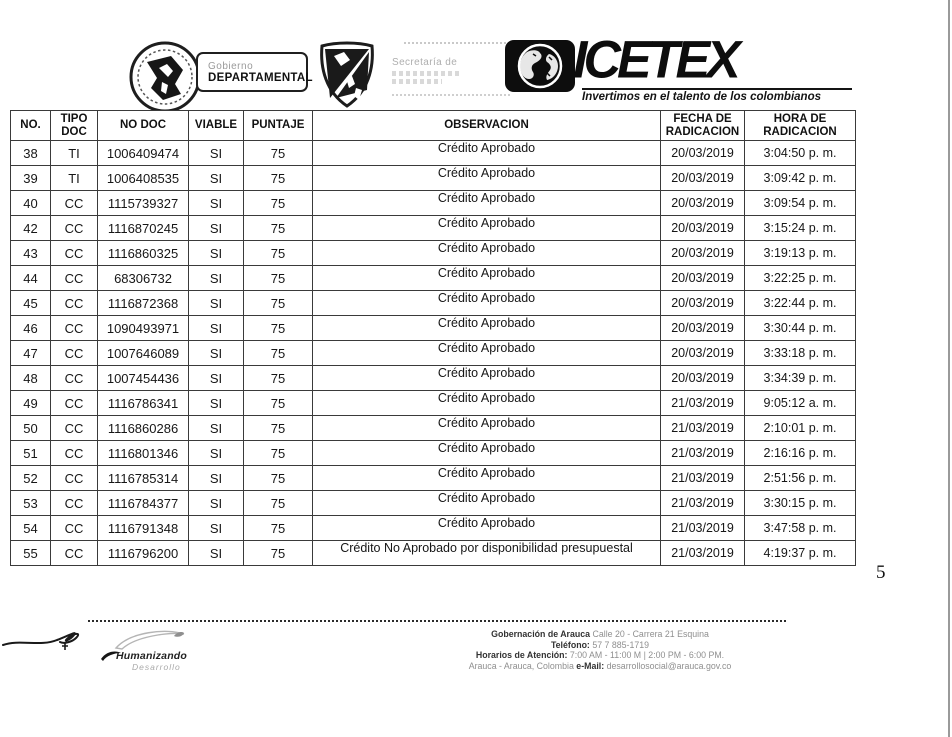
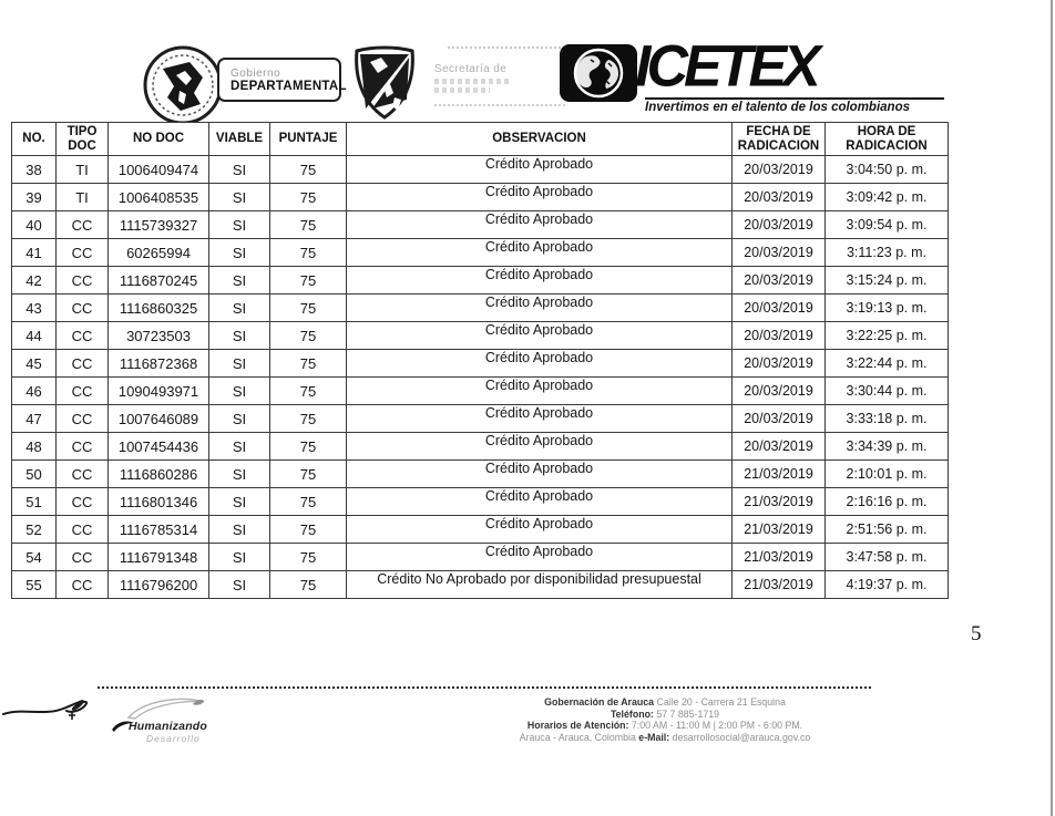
  Gobierno
  DEPARTAMENTAL
  Secretaría de
  ICETEX
  Invertimos en el talento de los colombianos
  NO.	TIPO DOC	NO DOC	VIABLE	PUNTAJE	OBSERVACION	FECHA DE RADICACION	HORA DE RADICACION
  38	TI	1006409474	SI	75	Crédito Aprobado	20/03/2019	3:04:50 p. m.
  39	TI	1006408535	SI	75	Crédito Aprobado	20/03/2019	3:09:42 p. m.
  40	CC	1115739327	SI	75	Crédito Aprobado	20/03/2019	3:09:54 p. m.
+ 41	CC	60265994	SI	75	Crédito Aprobado	20/03/2019	3:11:23 p. m.
  42	CC	1116870245	SI	75	Crédito Aprobado	20/03/2019	3:15:24 p. m.
  43	CC	1116860325	SI	75	Crédito Aprobado	20/03/2019	3:19:13 p. m.
- 44	CC	68306732	SI	75	Crédito Aprobado	20/03/2019	3:22:25 p. m.
+ 44	CC	30723503	SI	75	Crédito Aprobado	20/03/2019	3:22:25 p. m.
  45	CC	1116872368	SI	75	Crédito Aprobado	20/03/2019	3:22:44 p. m.
  46	CC	1090493971	SI	75	Crédito Aprobado	20/03/2019	3:30:44 p. m.
  47	CC	1007646089	SI	75	Crédito Aprobado	20/03/2019	3:33:18 p. m.
  48	CC	1007454436	SI	75	Crédito Aprobado	20/03/2019	3:34:39 p. m.
- 49	CC	1116786341	SI	75	Crédito Aprobado	21/03/2019	9:05:12 a. m.
  50	CC	1116860286	SI	75	Crédito Aprobado	21/03/2019	2:10:01 p. m.
  51	CC	1116801346	SI	75	Crédito Aprobado	21/03/2019	2:16:16 p. m.
  52	CC	1116785314	SI	75	Crédito Aprobado	21/03/2019	2:51:56 p. m.
- 53	CC	1116784377	SI	75	Crédito Aprobado	21/03/2019	3:30:15 p. m.
  54	CC	1116791348	SI	75	Crédito Aprobado	21/03/2019	3:47:58 p. m.
  55	CC	1116796200	SI	75	Crédito No Aprobado por disponibilidad presupuestal	21/03/2019	4:19:37 p. m.
  5
  Humanizando
  Desarrollo
  Gobernación de Arauca Calle 20 - Carrera 21 Esquina
  Teléfono: 57 7 885-1719
  Horarios de Atención: 7:00 AM - 11:00 M | 2:00 PM - 6:00 PM.
  Arauca - Arauca, Colombia e-Mail: desarrollosocial@arauca.gov.co
